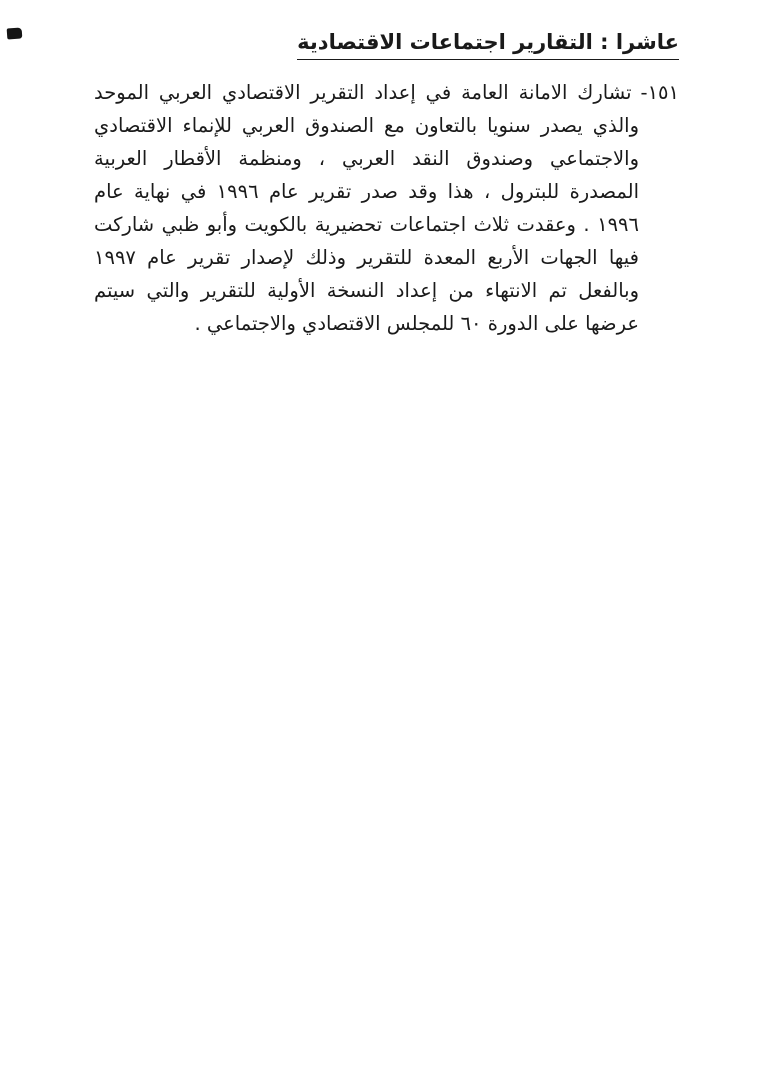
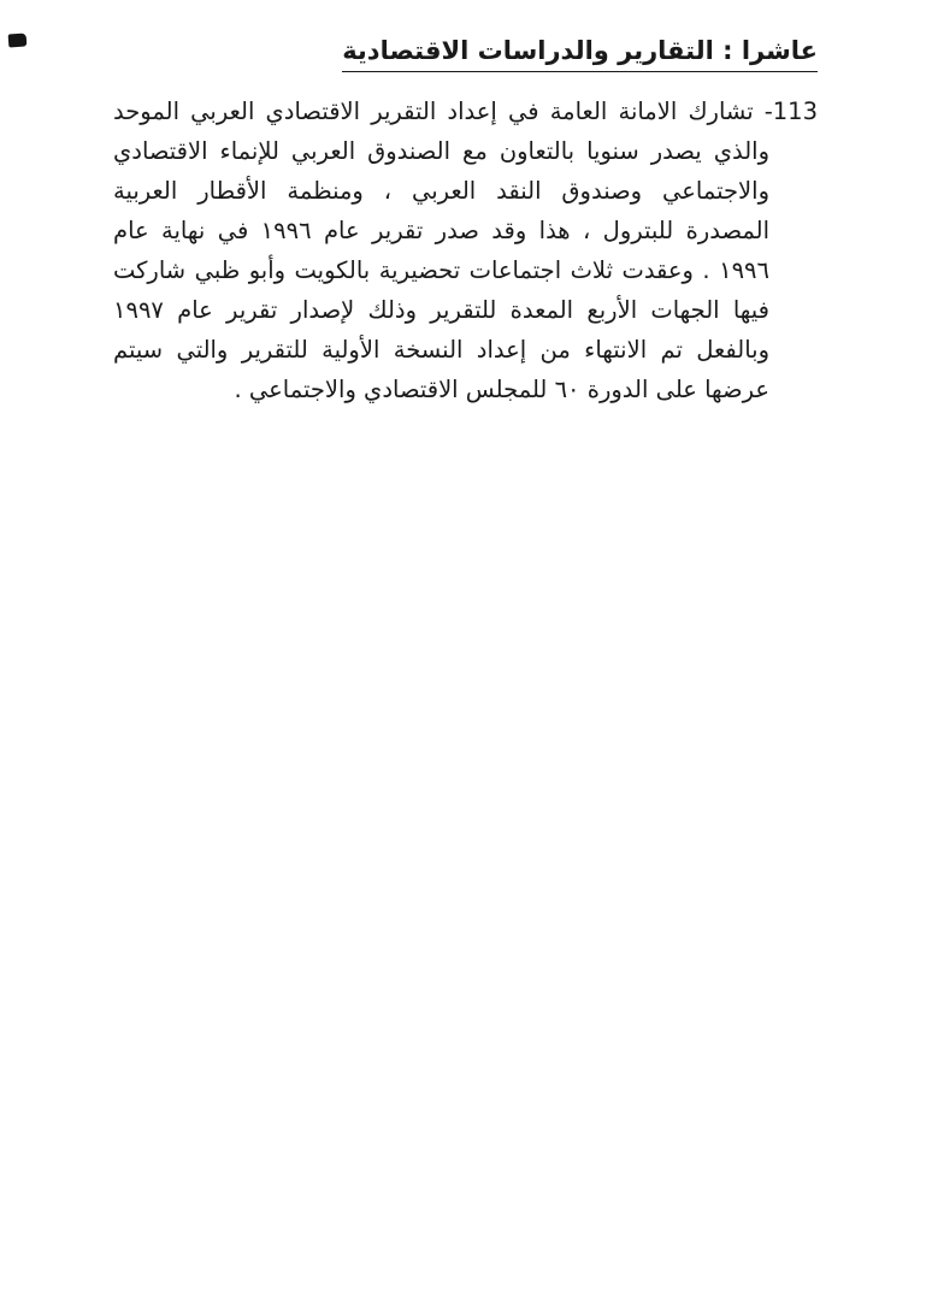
- عاشرا : التقارير اجتماعات الاقتصادية
+ عاشرا : التقارير والدراسات الاقتصادية
- ١٥١-تشارك الامانة العامة في إعداد التقرير الاقتصادي العربي الموحد والذي يصدر سنويا بالتعاون مع الصندوق العربي للإنماء الاقتصادي والاجتماعي وصندوق النقد العربي ، ومنظمة الأقطار العربية المصدرة للبترول ، هذا وقد صدر تقرير عام ١٩٩٦ في نهاية عام ١٩٩٦ . وعقدت ثلاث اجتماعات تحضيرية بالكويت وأبو ظبي شاركت فيها الجهات الأربع المعدة للتقرير وذلك لإصدار تقرير عام ١٩٩٧ وبالفعل تم الانتهاء من إعداد النسخة الأولية للتقرير والتي سيتم عرضها على الدورة ٦٠ للمجلس الاقتصادي والاجتماعي .
+ 113-تشارك الامانة العامة في إعداد التقرير الاقتصادي العربي الموحد والذي يصدر سنويا بالتعاون مع الصندوق العربي للإنماء الاقتصادي والاجتماعي وصندوق النقد العربي ، ومنظمة الأقطار العربية المصدرة للبترول ، هذا وقد صدر تقرير عام ١٩٩٦ في نهاية عام ١٩٩٦ . وعقدت ثلاث اجتماعات تحضيرية بالكويت وأبو ظبي شاركت فيها الجهات الأربع المعدة للتقرير وذلك لإصدار تقرير عام ١٩٩٧ وبالفعل تم الانتهاء من إعداد النسخة الأولية للتقرير والتي سيتم عرضها على الدورة ٦٠ للمجلس الاقتصادي والاجتماعي .
